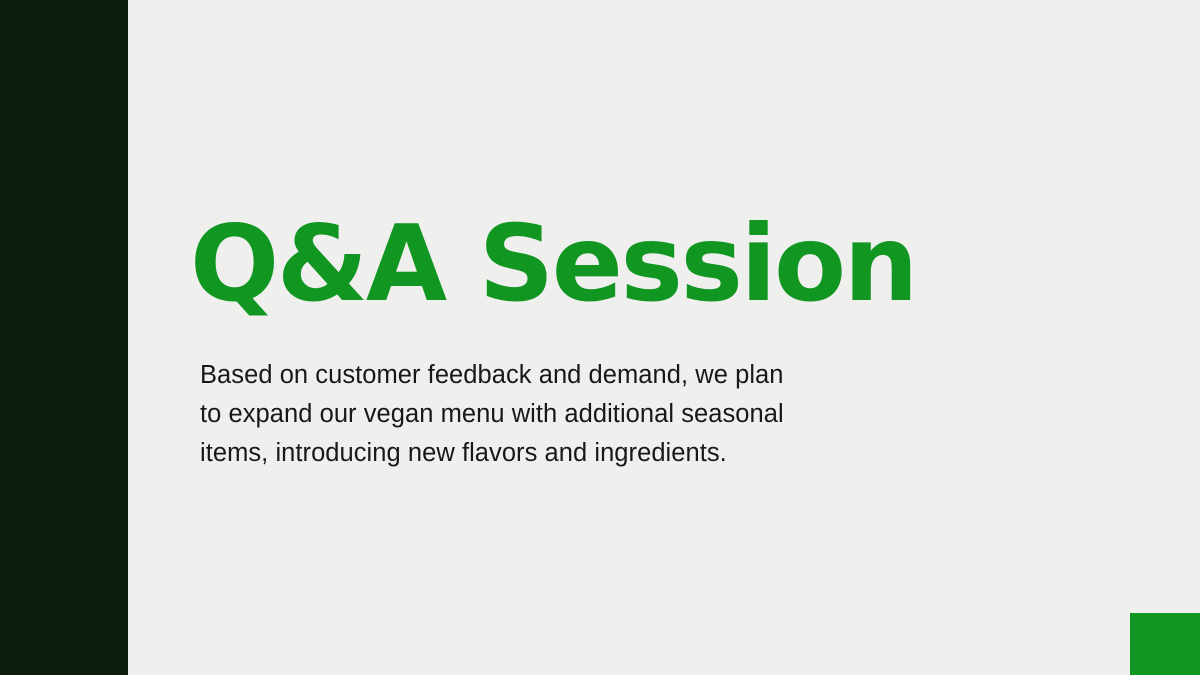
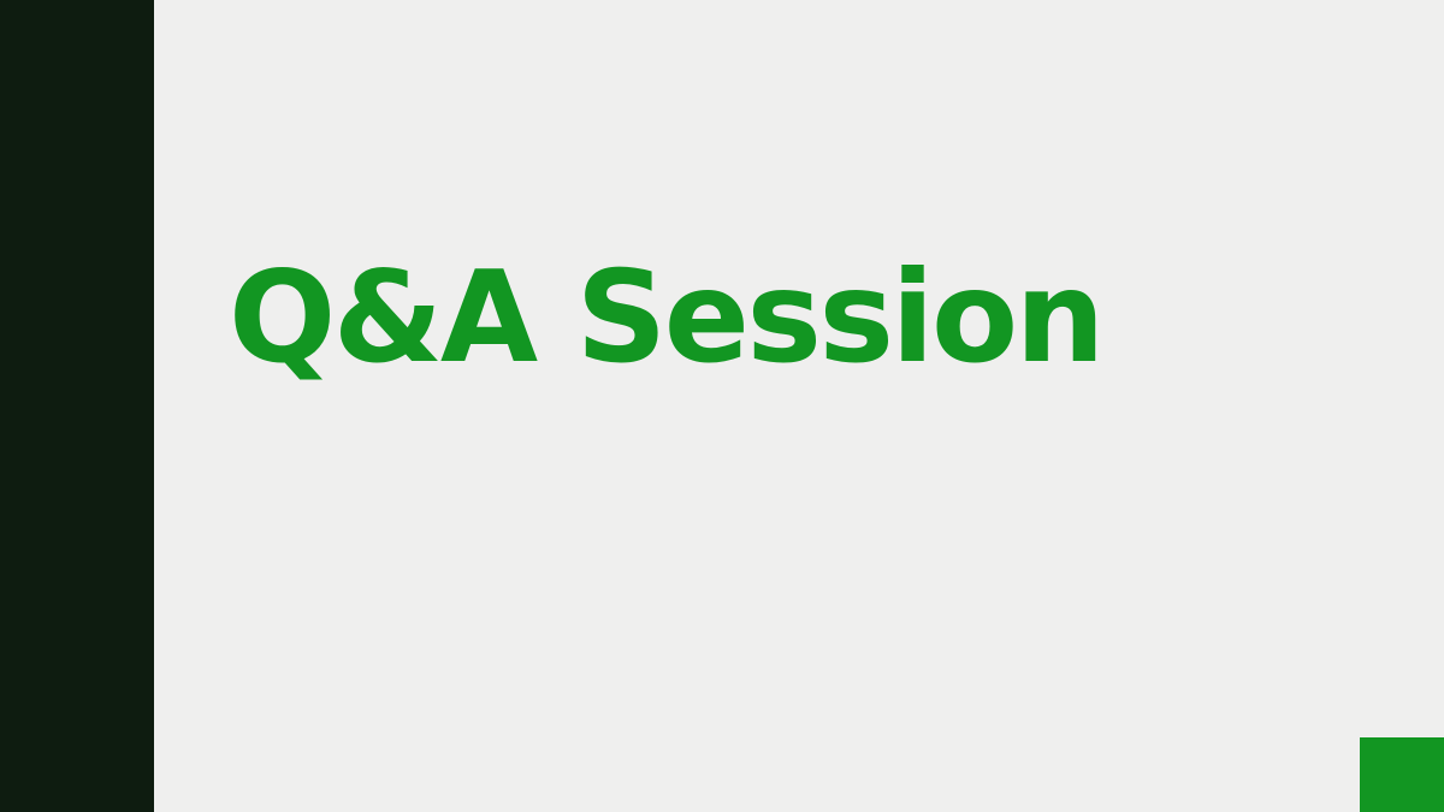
  Q&A Session
- Based on customer feedback and demand, we plan
- to expand our vegan menu with additional seasonal
- items, introducing new flavors and ingredients.
